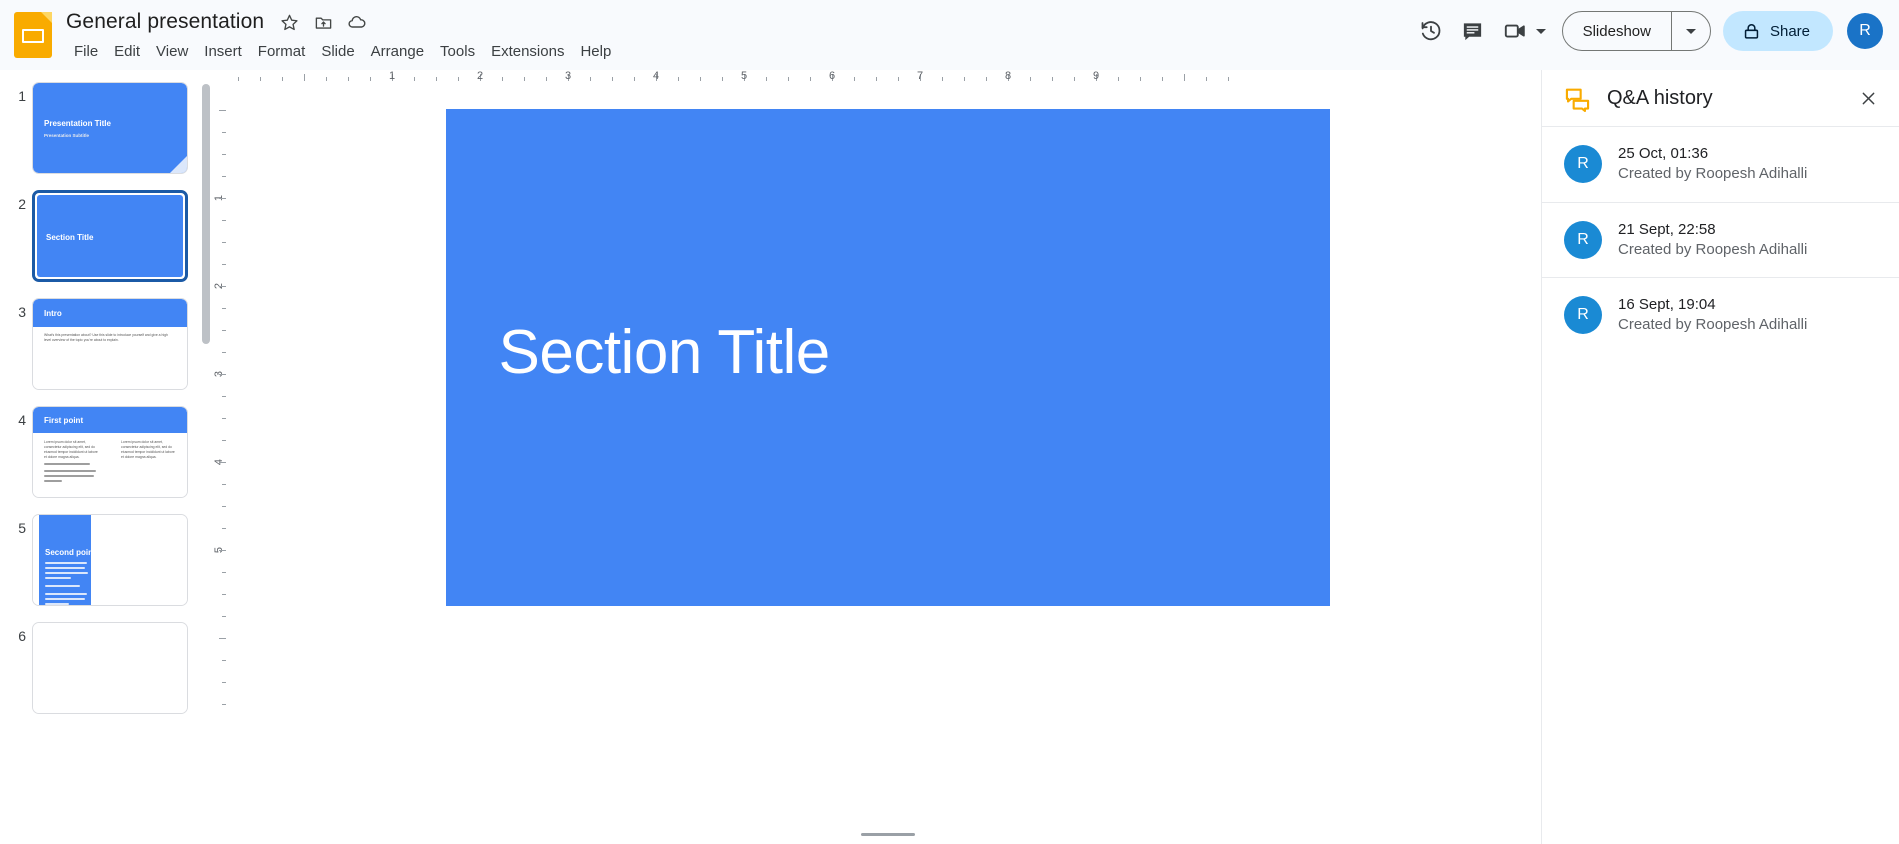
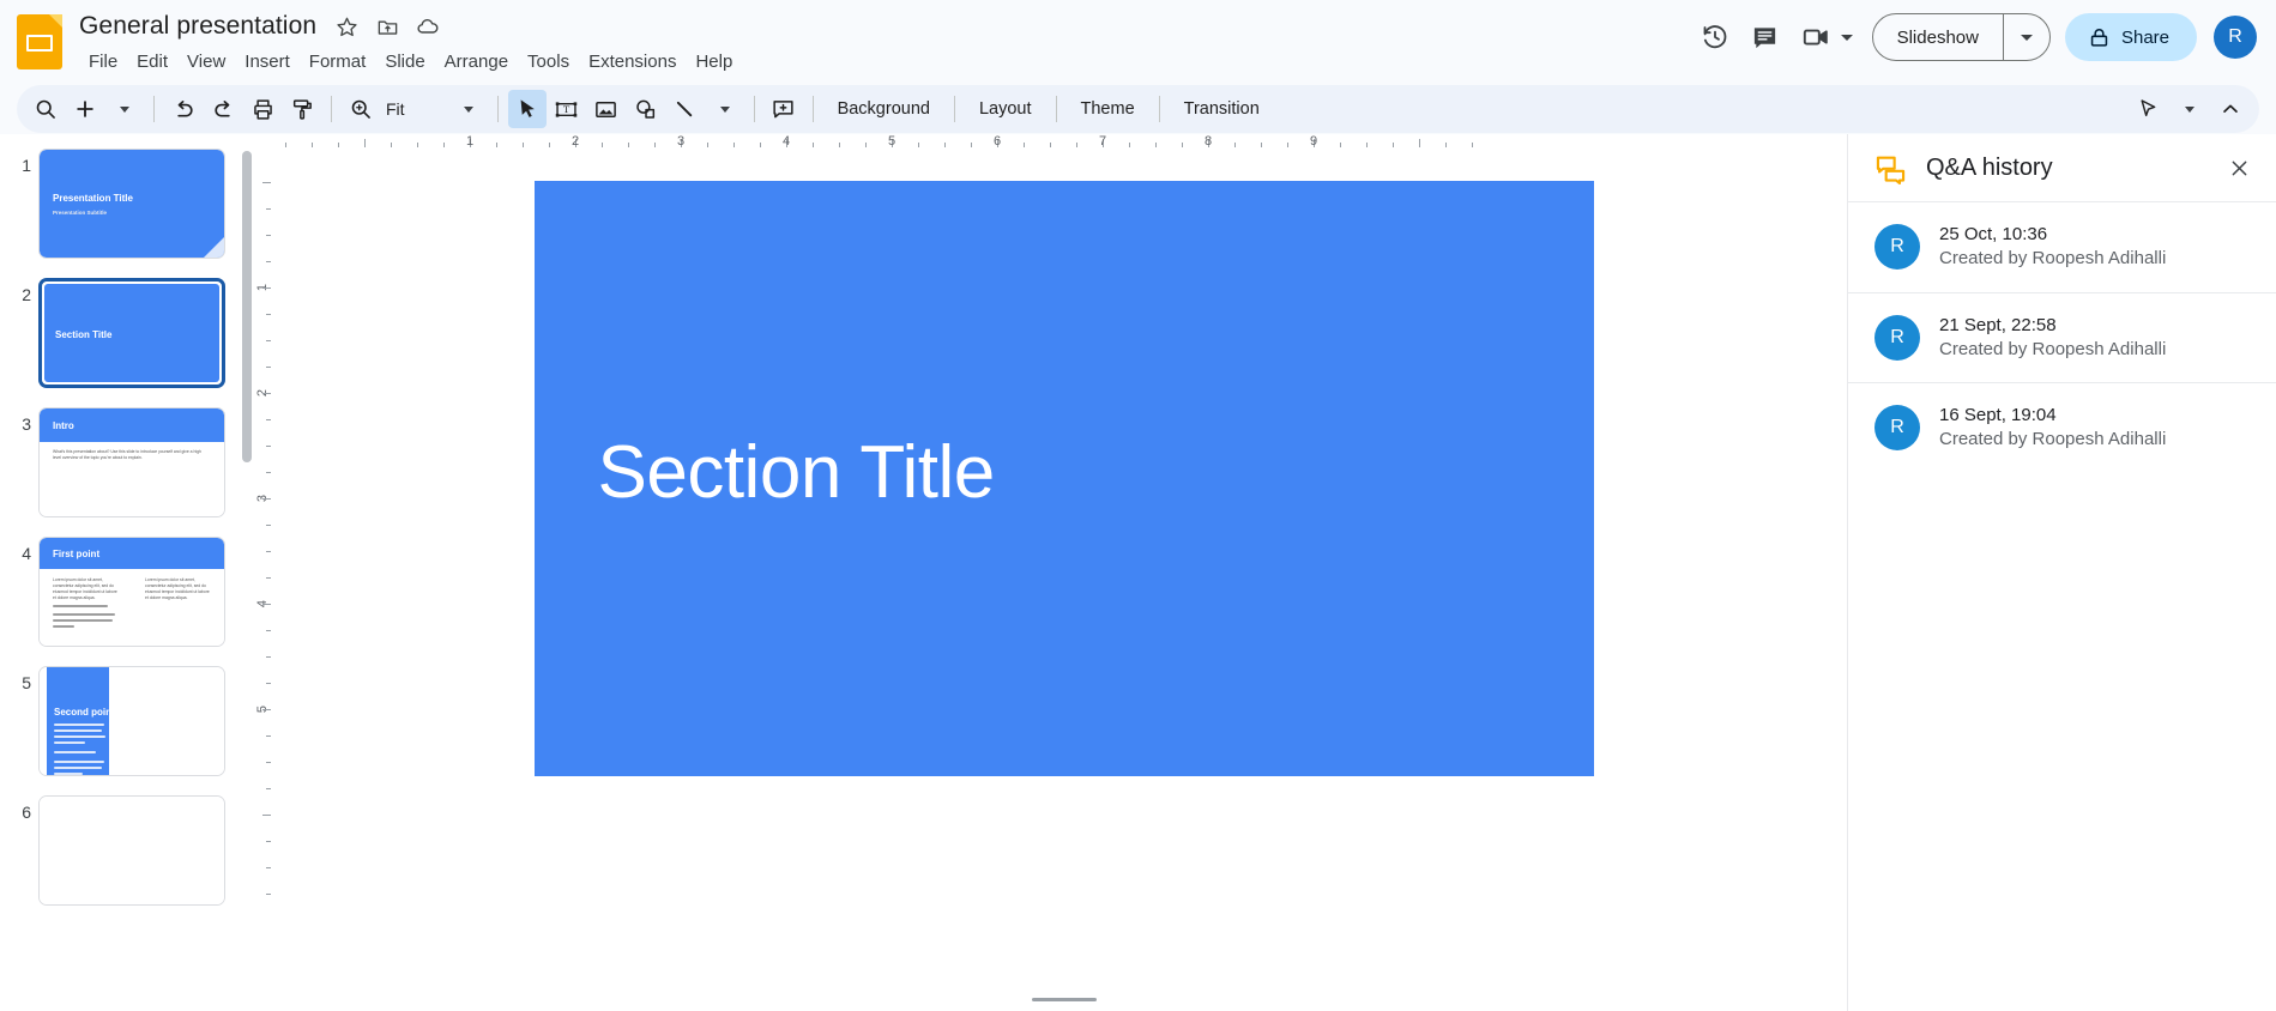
  General presentation
  File
  Edit
  View
  Insert
  Format
  Slide
  Arrange
  Tools
  Extensions
  Help
  Slideshow
  Share
  R
+ Fit
+ T
+ Background
+ Layout
+ Theme
+ Transition
  1
  Presentation Title
  2
  Section Title
  3
  Intro
  4
  First point
  5
  Second point
  6
  1
  2
  3
  4
  5
  6
  7
  8
  9
  Section Title
  Q&A history
  R
- 25 Oct, 01:36
+ 25 Oct, 10:36
  Created by Roopesh Adihalli
  R
  21 Sept, 22:58
  Created by Roopesh Adihalli
  R
  16 Sept, 19:04
  Created by Roopesh Adihalli
